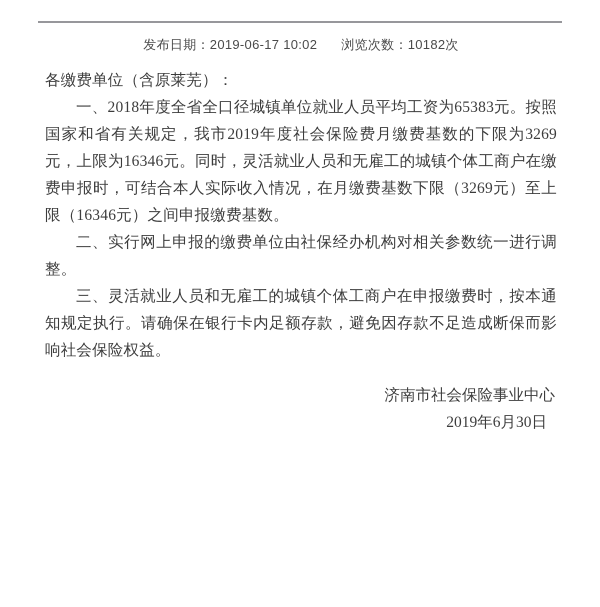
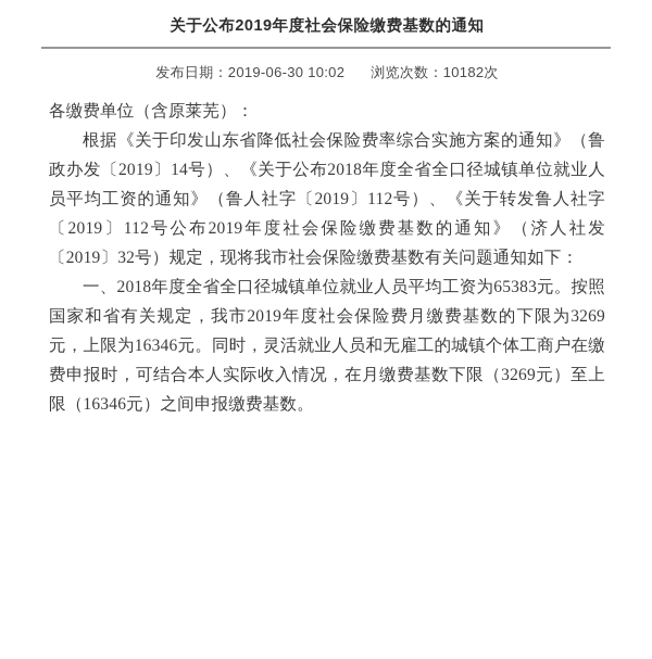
+ 关于公布2019年度社会保险缴费基数的通知
- 发布日期：2019-06-17 10:02 浏览次数：10182次
+ 发布日期：2019-06-30 10:02 浏览次数：10182次
  各缴费单位（含原莱芜）：
+ 根据《关于印发山东省降低社会保险费率综合实施方案的通知》（鲁政办发〔2019〕14号）、《关于公布2018年度全省全口径城镇单位就业人员平均工资的通知》（鲁人社字〔2019〕112号）、《关于转发鲁人社字〔2019〕112号公布2019年度社会保险缴费基数的通知》（济人社发〔2019〕32号）规定，现将我市社会保险缴费基数有关问题通知如下：
  一、2018年度全省全口径城镇单位就业人员平均工资为65383元。按照国家和省有关规定，我市2019年度社会保险费月缴费基数的下限为3269元，上限为16346元。同时，灵活就业人员和无雇工的城镇个体工商户在缴费申报时，可结合本人实际收入情况，在月缴费基数下限（3269元）至上限（16346元）之间申报缴费基数。
- 二、实行网上申报的缴费单位由社保经办机构对相关参数统一进行调整。
- 三、灵活就业人员和无雇工的城镇个体工商户在申报缴费时，按本通知规定执行。请确保在银行卡内足额存款，避免因存款不足造成断保而影响社会保险权益。
- 济南市社会保险事业中心
- 2019年6月30日
